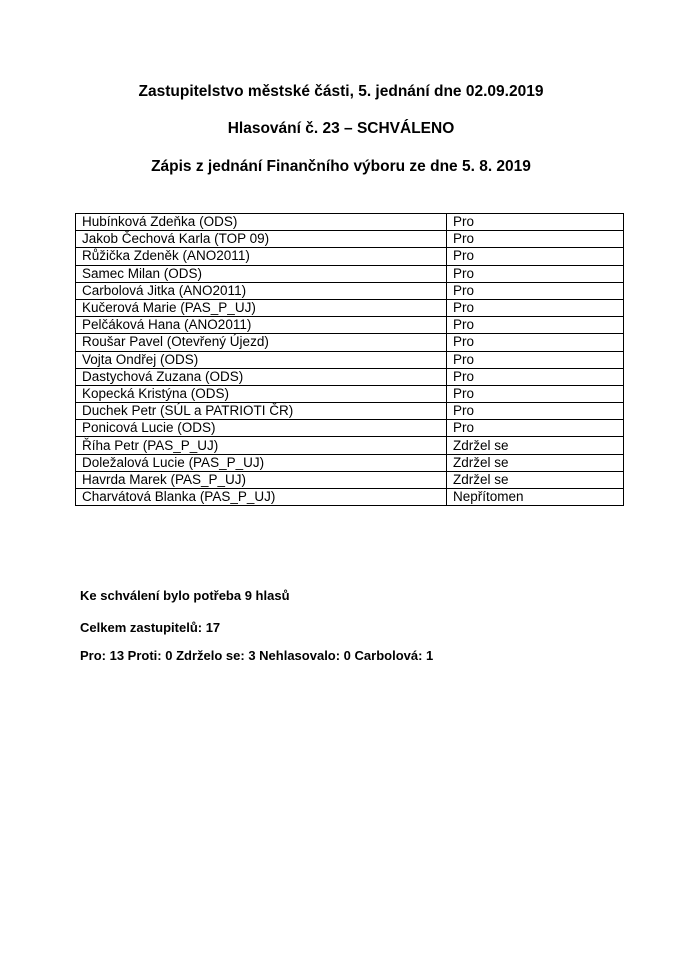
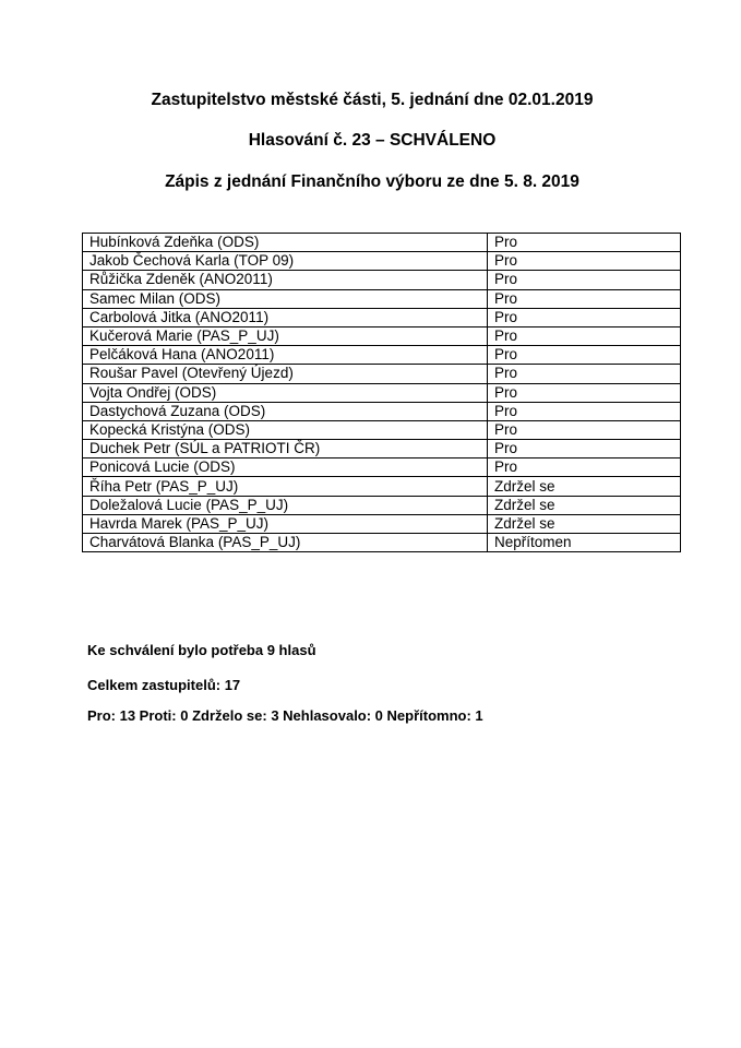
- Zastupitelstvo městské části, 5. jednání dne 02.09.2019
+ Zastupitelstvo městské části, 5. jednání dne 02.01.2019
  Hlasování č. 23 – SCHVÁLENO
  Zápis z jednání Finančního výboru ze dne 5. 8. 2019
  Hubínková Zdeňka (ODS)	Pro
  Jakob Čechová Karla (TOP 09)	Pro
  Růžička Zdeněk (ANO2011)	Pro
  Samec Milan (ODS)	Pro
  Carbolová Jitka (ANO2011)	Pro
  Kučerová Marie (PAS_P_UJ)	Pro
  Pelčáková Hana (ANO2011)	Pro
  Roušar Pavel (Otevřený Újezd)	Pro
  Vojta Ondřej (ODS)	Pro
  Dastychová Zuzana (ODS)	Pro
  Kopecká Kristýna (ODS)	Pro
  Duchek Petr (SÚL a PATRIOTI ČR)	Pro
  Ponicová Lucie (ODS)	Pro
  Říha Petr (PAS_P_UJ)	Zdržel se
  Doležalová Lucie (PAS_P_UJ)	Zdržel se
  Havrda Marek (PAS_P_UJ)	Zdržel se
  Charvátová Blanka (PAS_P_UJ)	Nepřítomen
  Ke schválení bylo potřeba 9 hlasů
  Celkem zastupitelů: 17
- Pro: 13 Proti: 0 Zdrželo se: 3 Nehlasovalo: 0 Carbolová: 1
+ Pro: 13 Proti: 0 Zdrželo se: 3 Nehlasovalo: 0 Nepřítomno: 1
